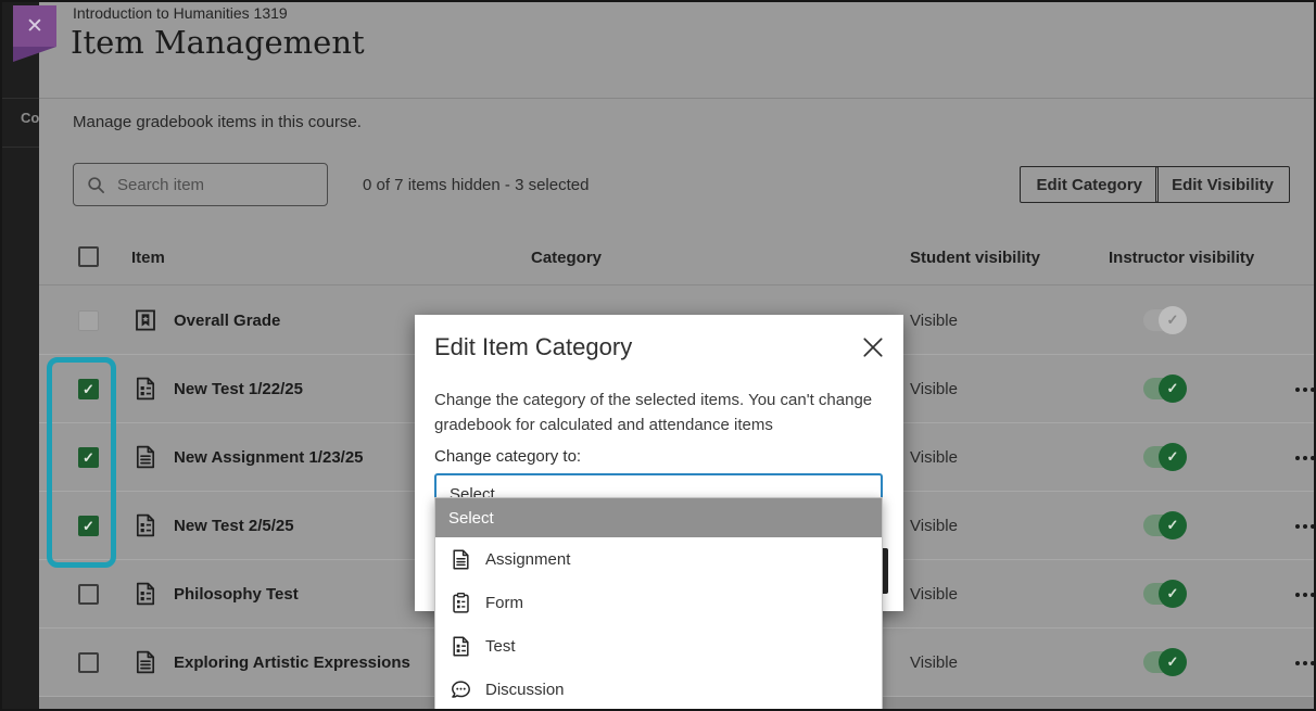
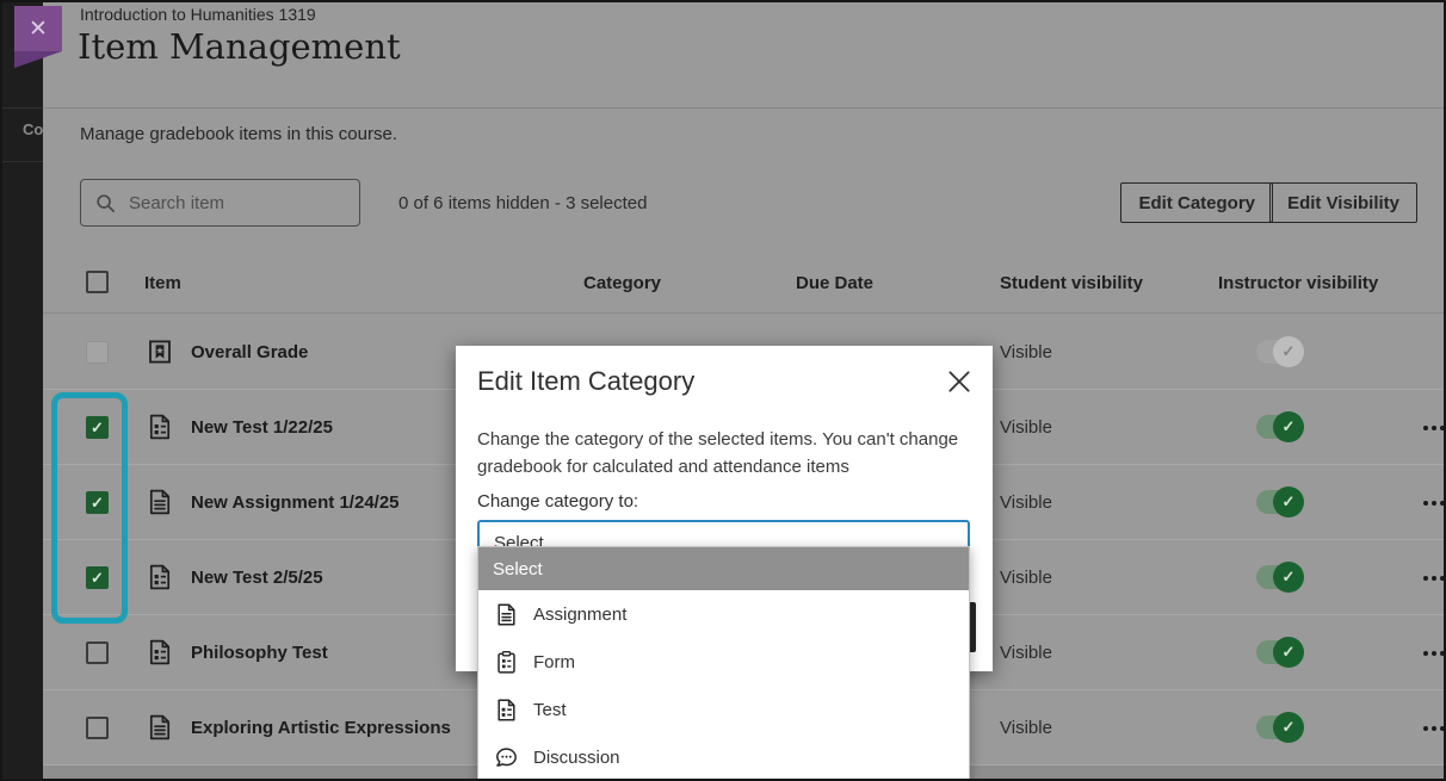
  Introduction to Humanities 1319
  Item Management
  Manage gradebook items in this course.
  Search item
- 0 of 7 items hidden - 3 selected
+ 0 of 6 items hidden - 3 selected
  Edit Category
  Edit Visibility
  Item
  Category
+ Due Date
  Student visibility
  Instructor visibility
  Overall Grade
  Visible
  ✓
  ✓
  New Test 1/22/25
  Visible
  ✓
  ✓
- New Assignment 1/23/25
+ New Assignment 1/24/25
  Visible
  ✓
  ✓
  New Test 2/5/25
  Visible
  ✓
  Philosophy Test
  Visible
  ✓
  Exploring Artistic Expressions
  Visible
  ✓
  Co
  ✕
  Edit Item Category
  Change the category of the selected items. You can't change gradebook for calculated and attendance items
  Change category to:
  Select
  Select
  Assignment
  Form
  Test
  Discussion
